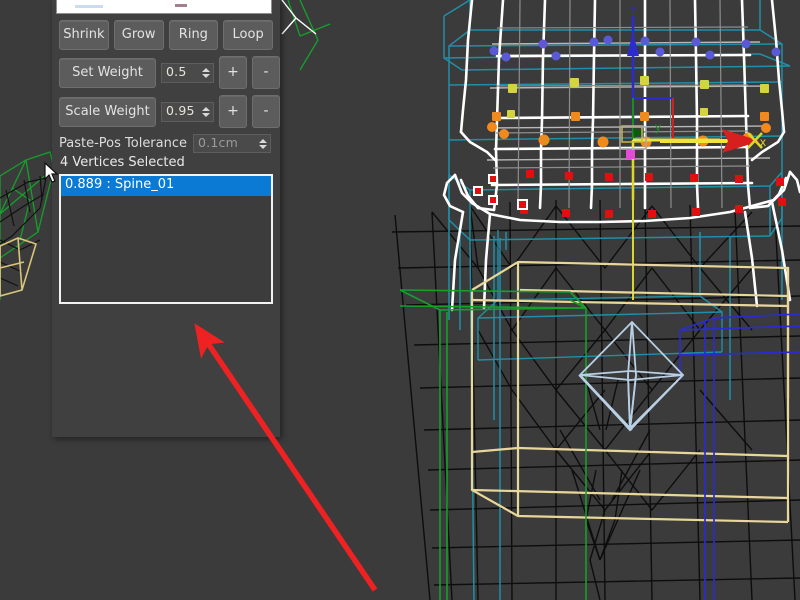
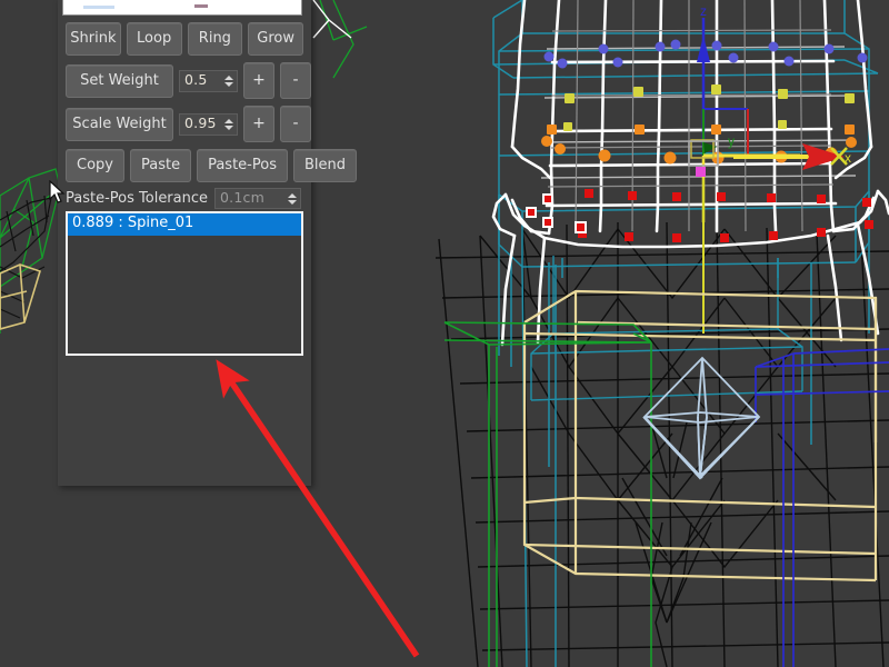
  z
  y
  x
  Shrink
- Grow
+ Loop
  Ring
- Loop
+ Grow
  Set Weight
  0.5
  +
  -
  Scale Weight
  0.95
  +
  -
+ Copy
+ Paste
+ Paste-Pos
+ Blend
  Paste-Pos Tolerance
  0.1cm
- 4 Vertices Selected
  0.889 : Spine_01
